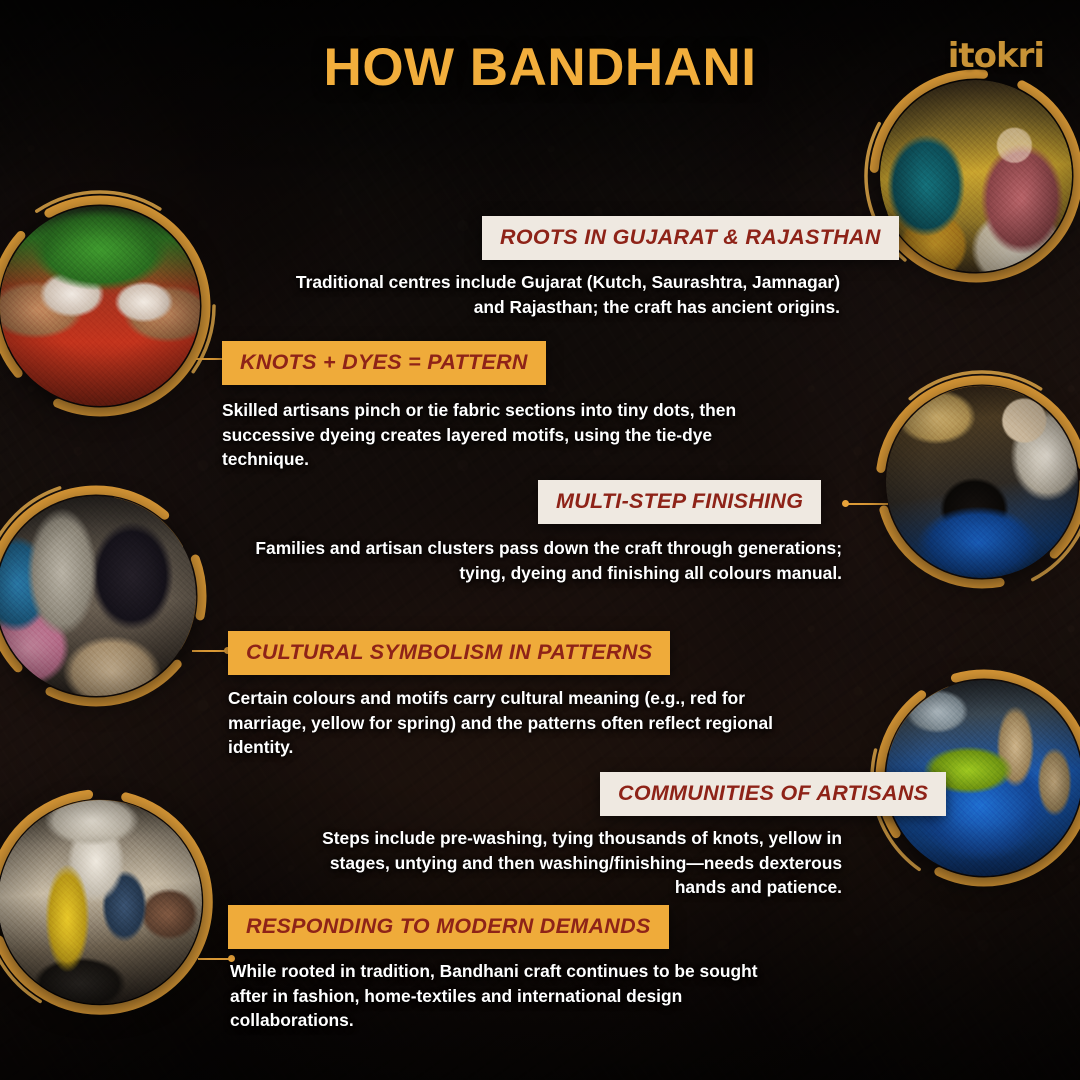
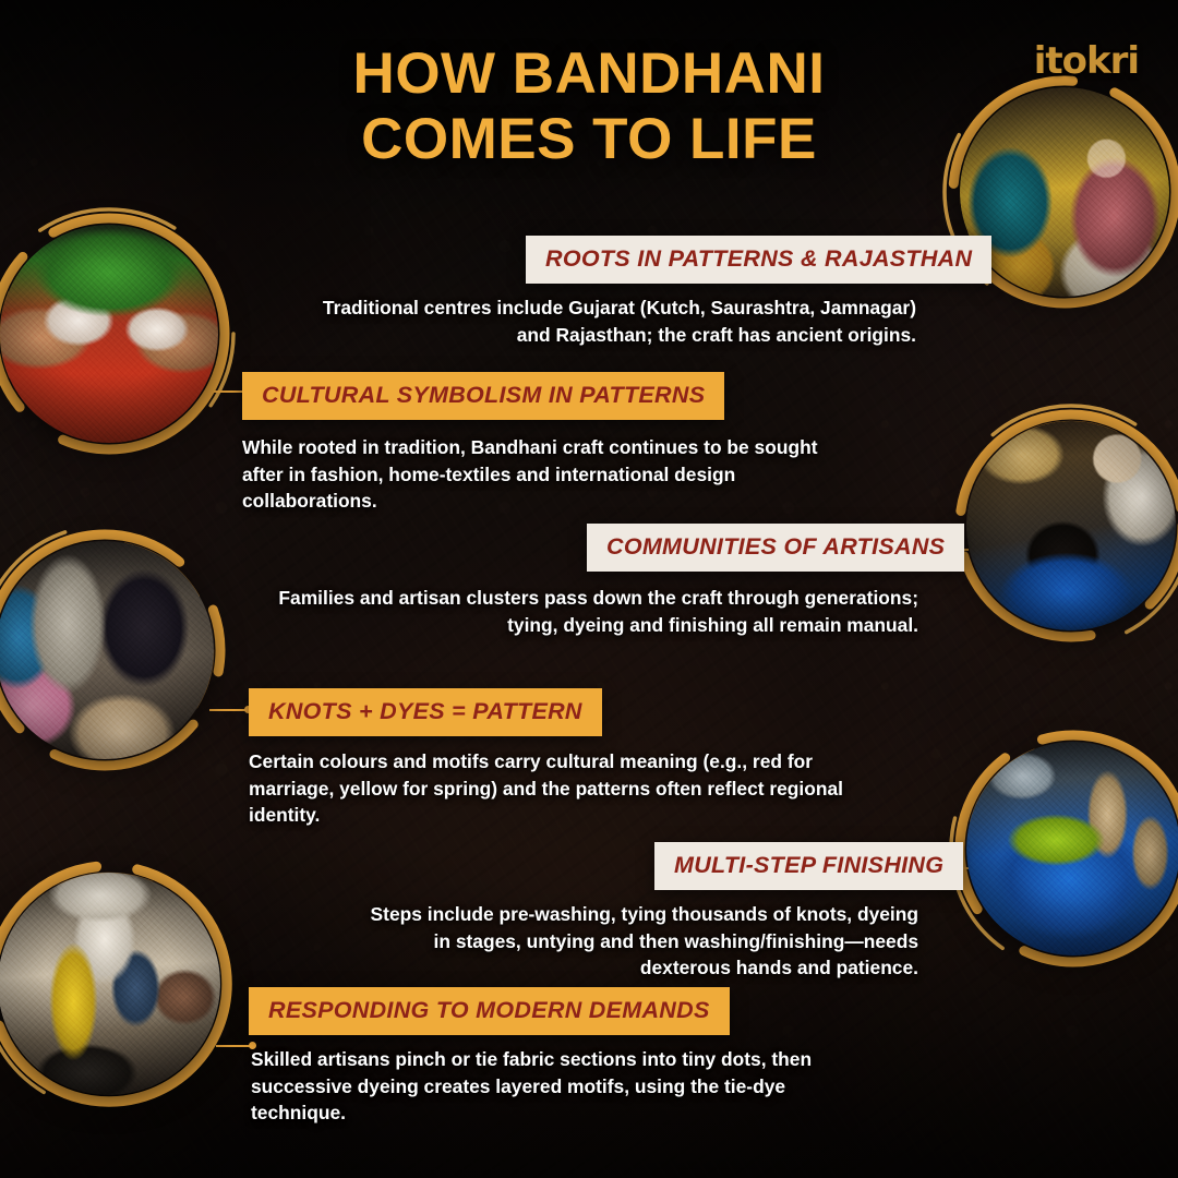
  itokri
  HOW BANDHANI
+ COMES TO LIFE
- ROOTS IN GUJARAT & RAJASTHAN
+ ROOTS IN PATTERNS & RAJASTHAN
  Traditional centres include Gujarat (Kutch, Saurashtra, Jamnagar) and Rajasthan; the craft has ancient origins.
- KNOTS + DYES = PATTERN
+ CULTURAL SYMBOLISM IN PATTERNS
- Skilled artisans pinch or tie fabric sections into tiny dots, then successive dyeing creates layered motifs, using the tie-dye technique.
+ While rooted in tradition, Bandhani craft continues to be sought after in fashion, home-textiles and international design collaborations.
- MULTI-STEP FINISHING
+ COMMUNITIES OF ARTISANS
- Families and artisan clusters pass down the craft through generations; tying, dyeing and finishing all colours manual.
+ Families and artisan clusters pass down the craft through generations; tying, dyeing and finishing all remain manual.
- CULTURAL SYMBOLISM IN PATTERNS
+ KNOTS + DYES = PATTERN
  Certain colours and motifs carry cultural meaning (e.g., red for marriage, yellow for spring) and the patterns often reflect regional identity.
- COMMUNITIES OF ARTISANS
+ MULTI-STEP FINISHING
- Steps include pre-washing, tying thousands of knots, yellow in stages, untying and then washing/finishing—needs dexterous hands and patience.
+ Steps include pre-washing, tying thousands of knots, dyeing in stages, untying and then washing/finishing—needs dexterous hands and patience.
  RESPONDING TO MODERN DEMANDS
- While rooted in tradition, Bandhani craft continues to be sought after in fashion, home-textiles and international design collaborations.
+ Skilled artisans pinch or tie fabric sections into tiny dots, then successive dyeing creates layered motifs, using the tie-dye technique.
